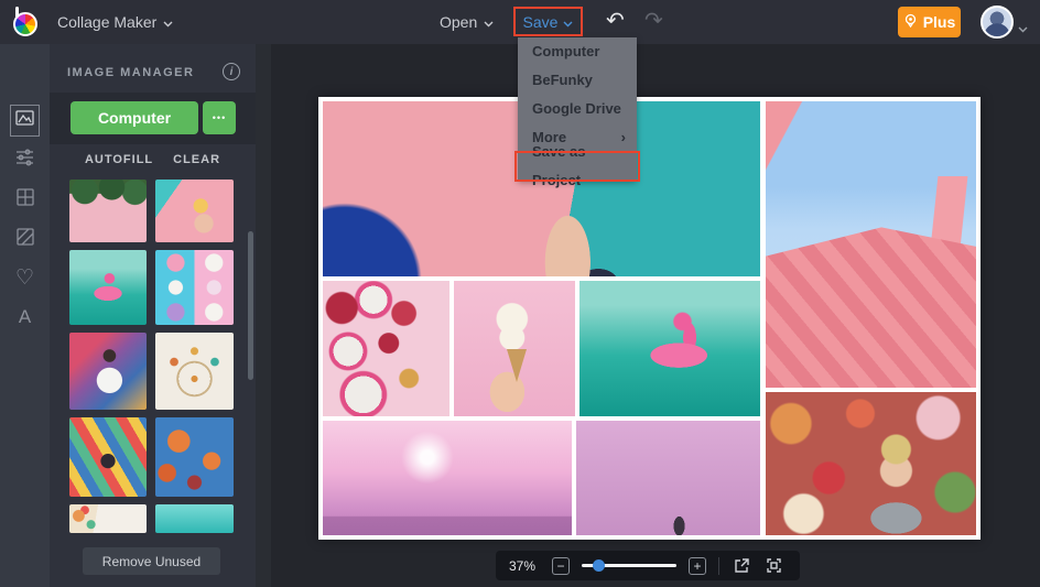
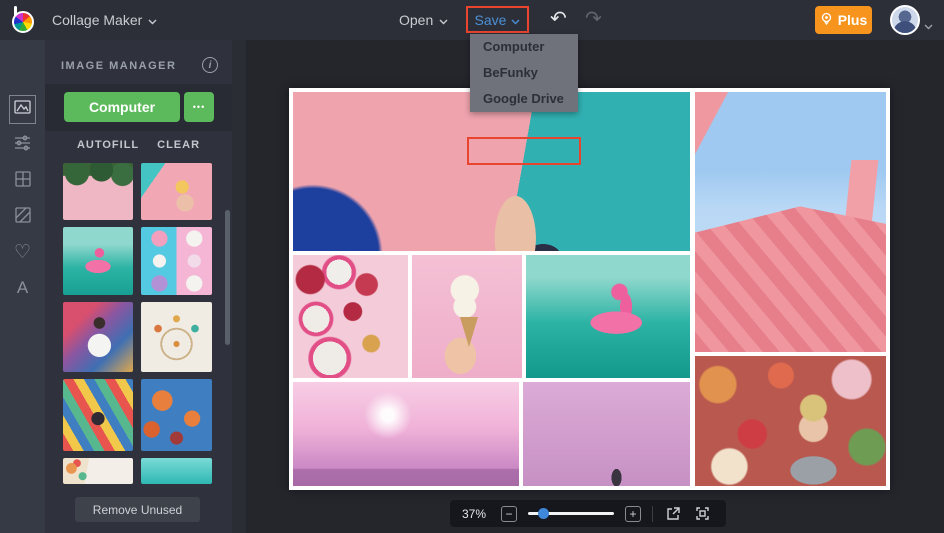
  Collage Maker
  Open
  Save
  ↶
  ↷
  Plus
  Computer
  BeFunky
  Google Drive
- More
- ›
- Save as Project
  ♡
  A
  IMAGE MANAGER
  i
  Computer
  •••
  AUTOFILL
  CLEAR
  Remove Unused
  37%
  −
  +
